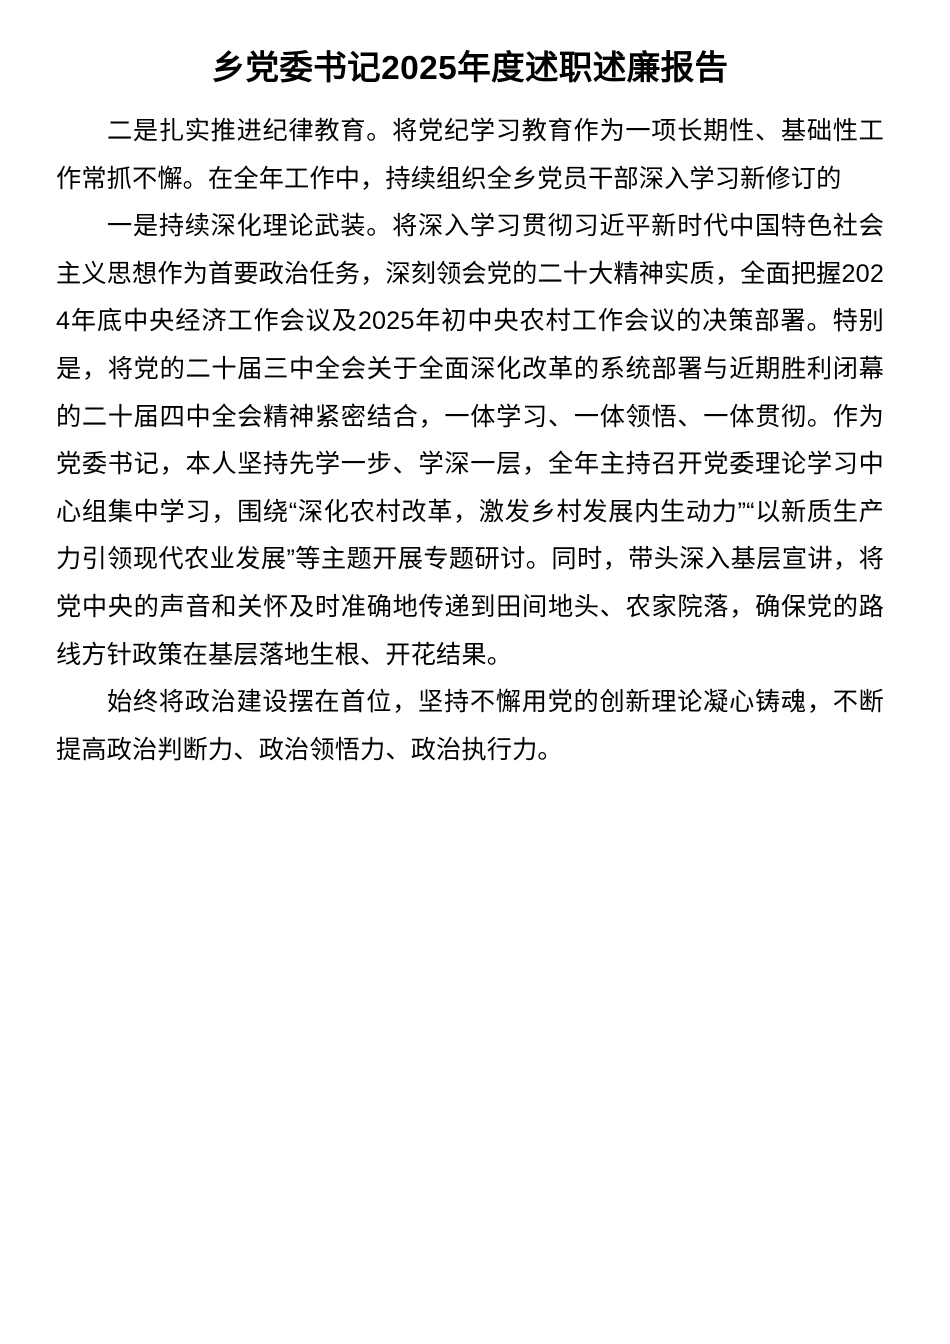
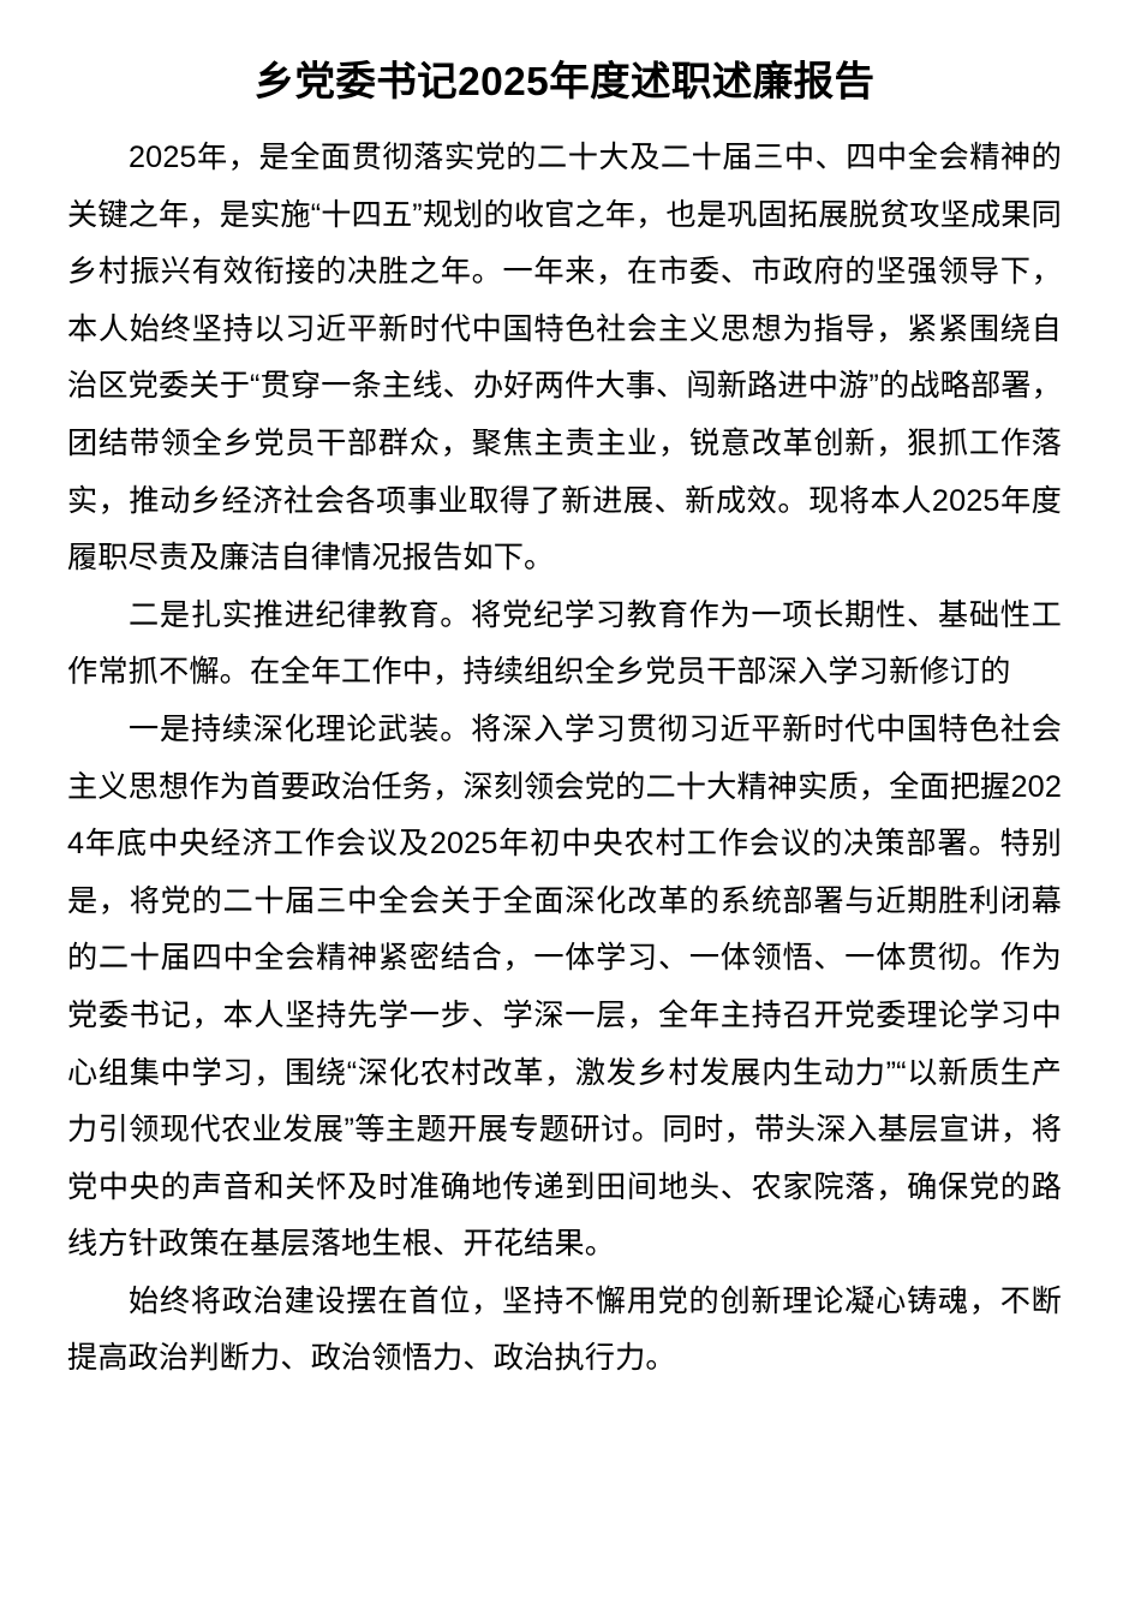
  乡党委书记2025年度述职述廉报告
+ 2025年，是全面贯彻落实党的二十大及二十届三中、四中全会精神的关键之年，是实施“十四五”规划的收官之年，也是巩固拓展脱贫攻坚成果同乡村振兴有效衔接的决胜之年。一年来，在市委、市政府的坚强领导下，本人始终坚持以习近平新时代中国特色社会主义思想为指导，紧紧围绕自治区党委关于“贯穿一条主线、办好两件大事、闯新路进中游”的战略部署，团结带领全乡党员干部群众，聚焦主责主业，锐意改革创新，狠抓工作落实，推动乡经济社会各项事业取得了新进展、新成效。现将本人2025年度履职尽责及廉洁自律情况报告如下。
  二是扎实推进纪律教育。将党纪学习教育作为一项长期性、基础性工作常抓不懈。在全年工作中，持续组织全乡党员干部深入学习新修订的
  一是持续深化理论武装。将深入学习贯彻习近平新时代中国特色社会主义思想作为首要政治任务，深刻领会党的二十大精神实质，全面把握2024年底中央经济工作会议及2025年初中央农村工作会议的决策部署。特别是，将党的二十届三中全会关于全面深化改革的系统部署与近期胜利闭幕的二十届四中全会精神紧密结合，一体学习、一体领悟、一体贯彻。作为党委书记，本人坚持先学一步、学深一层，全年主持召开党委理论学习中心组集中学习，围绕“深化农村改革，激发乡村发展内生动力”“以新质生产力引领现代农业发展”等主题开展专题研讨。同时，带头深入基层宣讲，将党中央的声音和关怀及时准确地传递到田间地头、农家院落，确保党的路线方针政策在基层落地生根、开花结果。
  始终将政治建设摆在首位，坚持不懈用党的创新理论凝心铸魂，不断提高政治判断力、政治领悟力、政治执行力。
